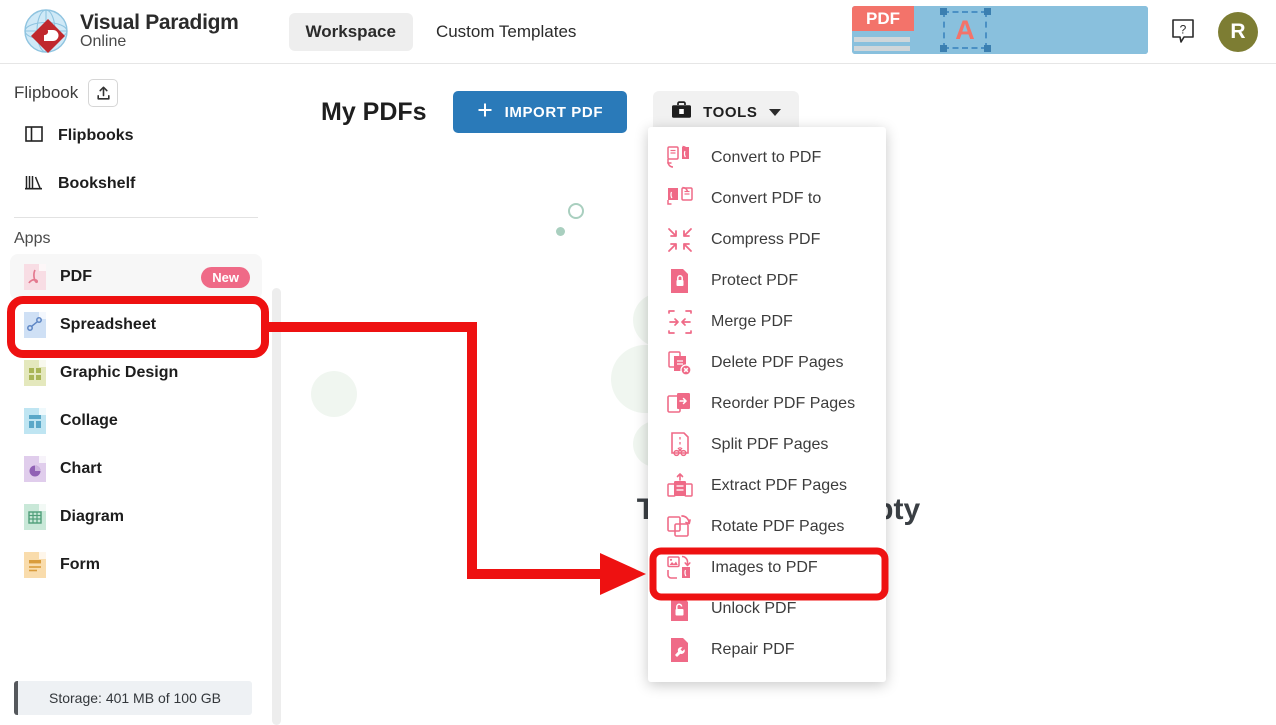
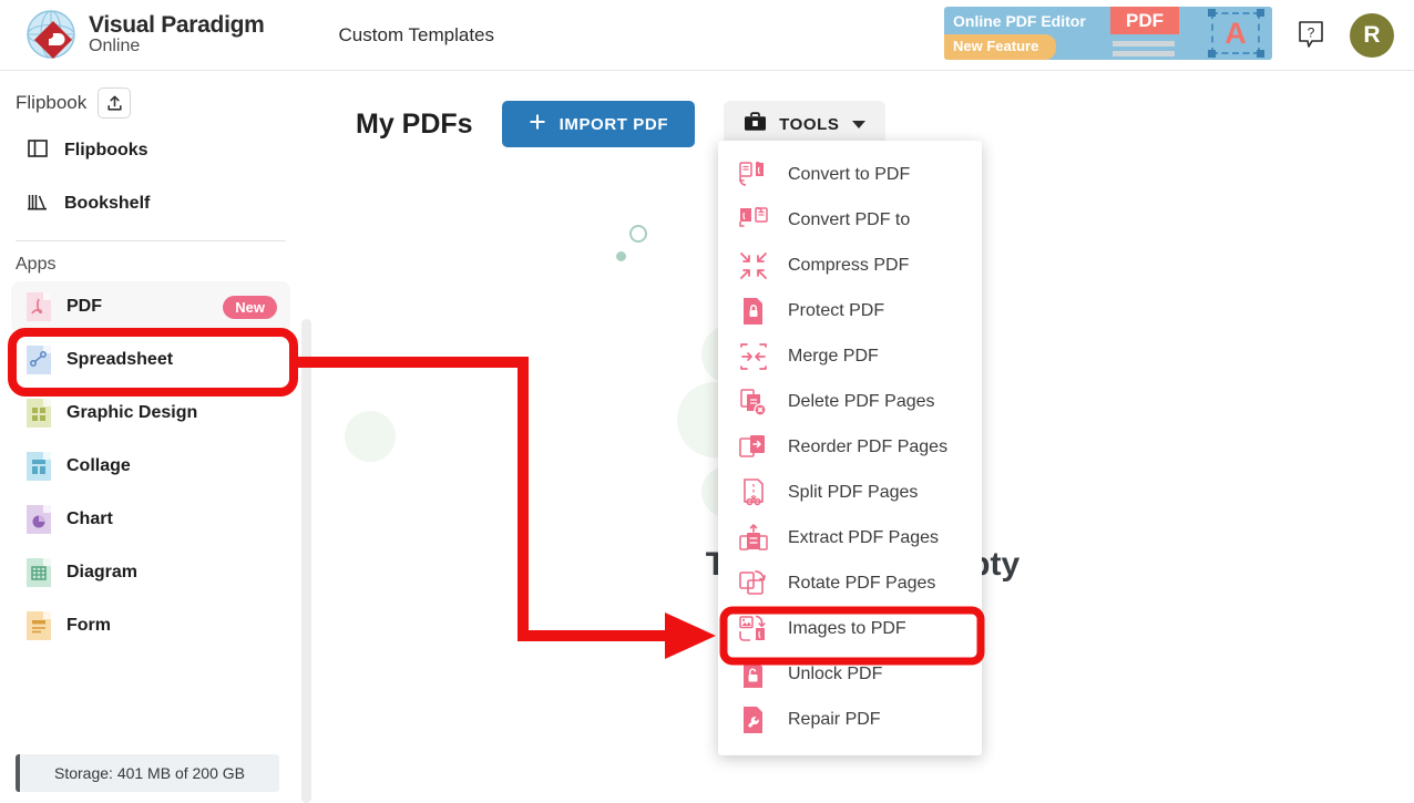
  Visual Paradigm
  Online
- Workspace
  Custom Templates
+ Online PDF Editor
+ New Feature
  PDF
  A
  ?
  R
  Flipbook
  Flipbooks
  Bookshelf
  Apps
  PDF
  New
  Spreadsheet
  Graphic Design
  Collage
  Chart
  Diagram
  Form
- Storage: 401 MB of 100 GB
+ Storage: 401 MB of 200 GB
  My PDFs
  IMPORT PDF
  TOOLS
  Convert to PDF
  Convert PDF to
  Compress PDF
  Protect PDF
  Merge PDF
  Delete PDF Pages
  Reorder PDF Pages
  Split PDF Pages
  Extract PDF Pages
  Rotate PDF Pages
  Images to PDF
  Unlock PDF
  Repair PDF
